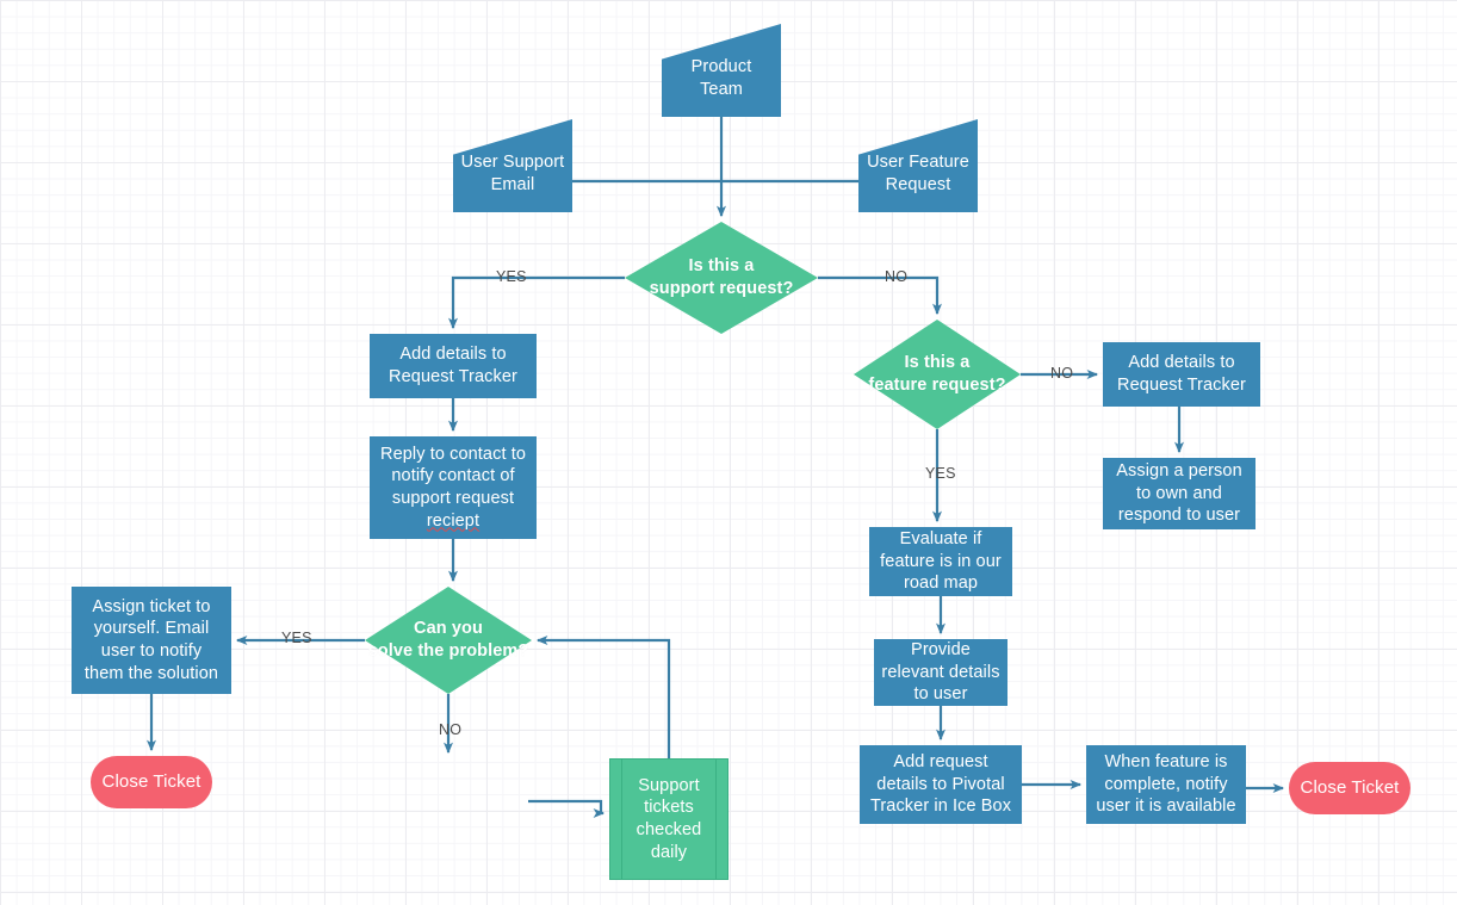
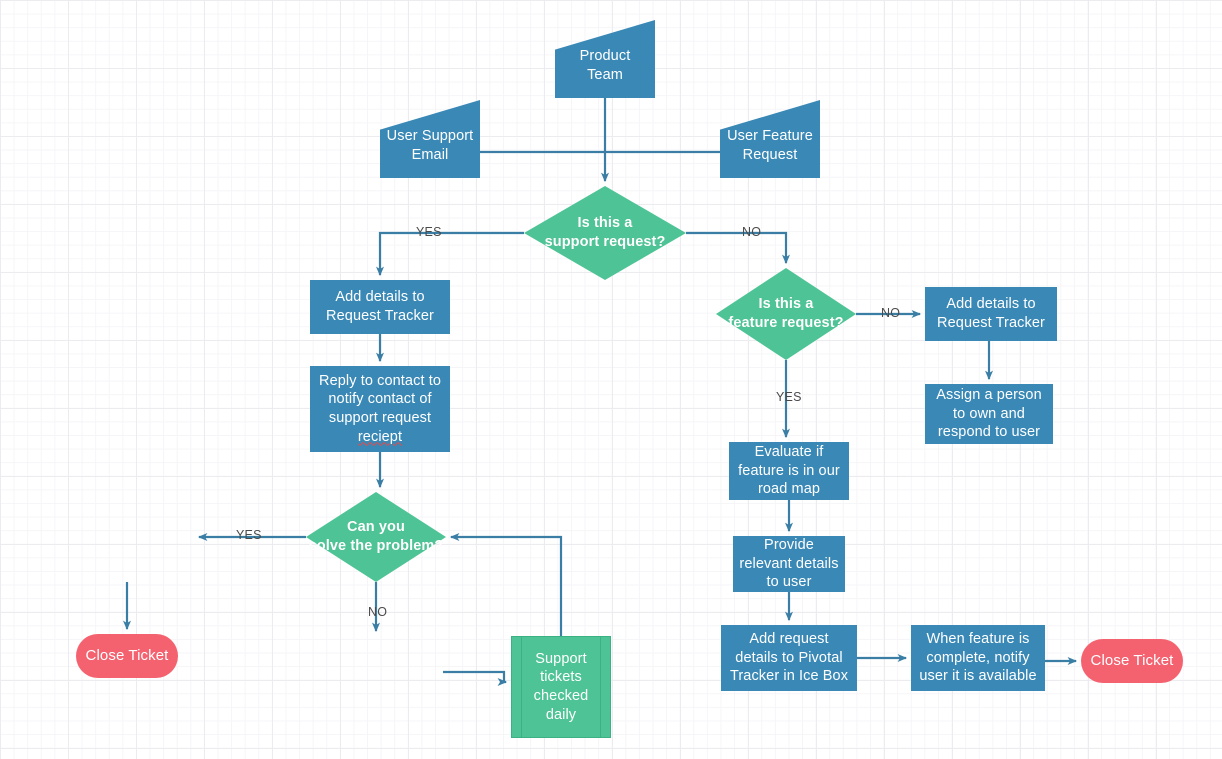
  Product
  Team
  User Support
  Email
  User Feature
  Request
  Is this a
  support request?
  Is this a
  feature request?
  Can you
  solve the problem?
  Add details to
  Request Tracker
  Reply to contact to
  notify contact of
  support request
  reciept
- Assign ticket to
- yourself. Email
- user to notify
- them the solution
  Close Ticket
  Support
  tickets
  checked
  daily
  Add details to
  Request Tracker
  Assign a person
  to own and
  respond to user
  Evaluate if
  feature is in our
  road map
  Provide
  relevant details
  to user
  Add request
  details to Pivotal
  Tracker in Ice Box
  When feature is
  complete, notify
  user it is available
  Close Ticket
  YES
  NO
  NO
  YES
  YES
  NO
